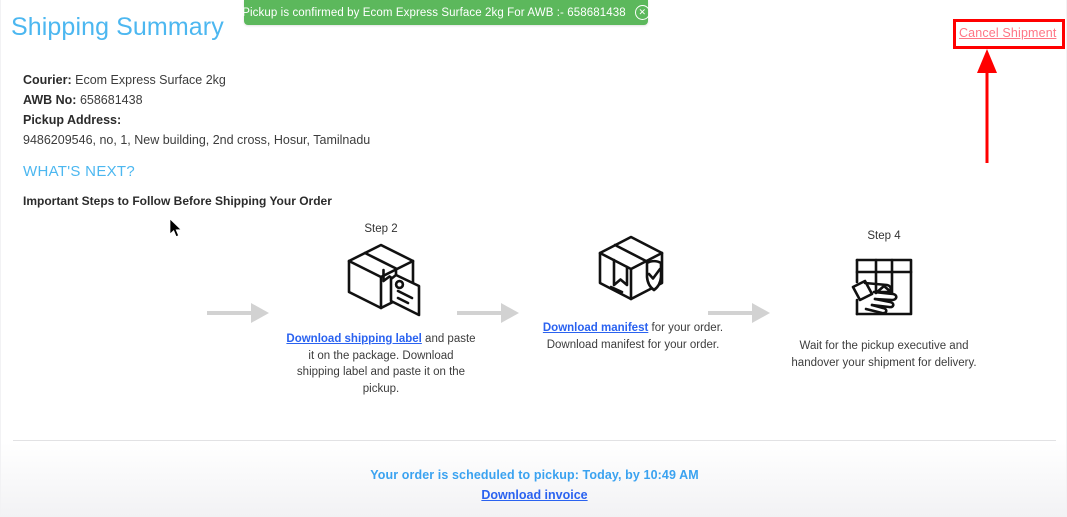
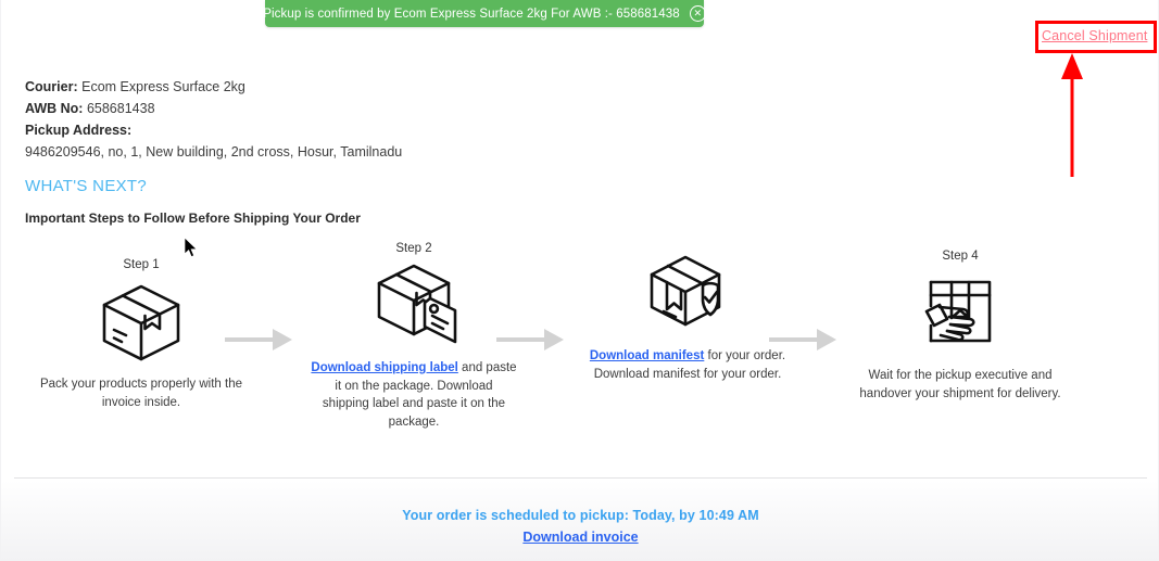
  Pickup is confirmed by Ecom Express Surface 2kg For AWB :- 658681438
  ✕
- Shipping Summary
  Cancel Shipment
  Courier: Ecom Express Surface 2kg
  AWB No: 658681438
  Pickup Address:
  9486209546, no, 1, New building, 2nd cross, Hosur, Tamilnadu
  WHAT'S NEXT?
  Important Steps to Follow Before Shipping Your Order
+ Step 1
+ Pack your products properly with the invoice inside.
  Step 2
- Download shipping label and paste it on the package. Download shipping label and paste it on the pickup.
+ Download shipping label and paste it on the package. Download shipping label and paste it on the package.
  Download manifest for your order. Download manifest for your order.
  Step 4
  Wait for the pickup executive and handover your shipment for delivery.
  Your order is scheduled to pickup: Today, by 10:49 AM
  Download invoice
